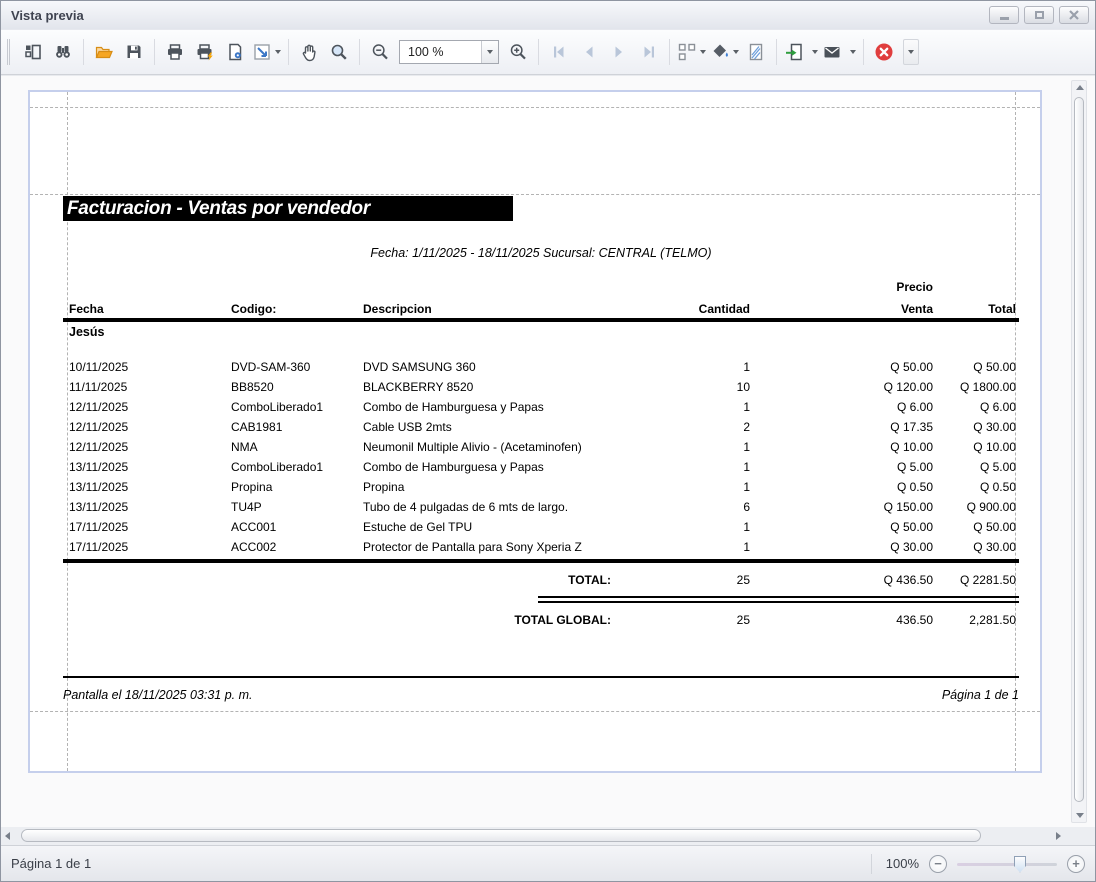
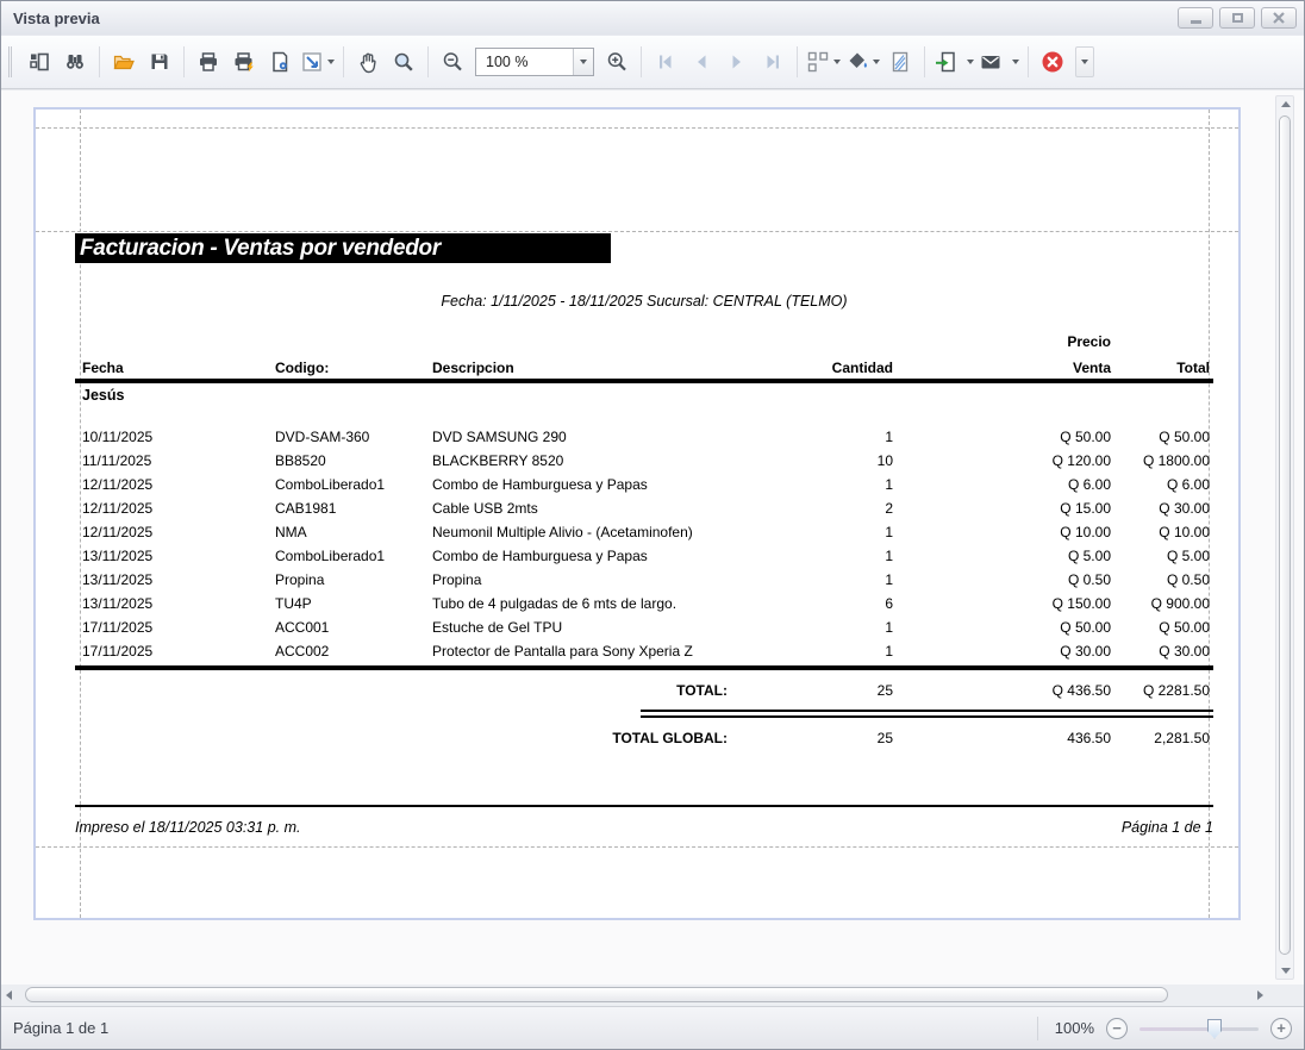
  Vista previa
  100 %
  Facturacion - Ventas por vendedor
  Fecha: 1/11/2025 - 18/11/2025 Sucursal: CENTRAL (TELMO)
  Precio
  Fecha
  Codigo:
  Descripcion
  Cantidad
  Venta
  Total
  Jesús
  10/11/2025
  DVD-SAM-360
- DVD SAMSUNG 360
+ DVD SAMSUNG 290
  1
  Q 50.00
  Q 50.00
  11/11/2025
  BB8520
  BLACKBERRY 8520
  10
  Q 120.00
  Q 1800.00
  12/11/2025
  ComboLiberado1
  Combo de Hamburguesa y Papas
  1
  Q 6.00
  Q 6.00
  12/11/2025
  CAB1981
  Cable USB 2mts
  2
- Q 17.35
+ Q 15.00
  Q 30.00
  12/11/2025
  NMA
  Neumonil Multiple Alivio - (Acetaminofen)
  1
  Q 10.00
  Q 10.00
  13/11/2025
  ComboLiberado1
  Combo de Hamburguesa y Papas
  1
  Q 5.00
  Q 5.00
  13/11/2025
  Propina
  Propina
  1
  Q 0.50
  Q 0.50
  13/11/2025
  TU4P
  Tubo de 4 pulgadas de 6 mts de largo.
  6
  Q 150.00
  Q 900.00
  17/11/2025
  ACC001
  Estuche de Gel TPU
  1
  Q 50.00
  Q 50.00
  17/11/2025
  ACC002
  Protector de Pantalla para Sony Xperia Z
  1
  Q 30.00
  Q 30.00
  TOTAL:
  25
  Q 436.50
  Q 2281.50
  TOTAL GLOBAL:
  25
  436.50
  2,281.50
- Pantalla el 18/11/2025 03:31 p. m.
+ Impreso el 18/11/2025 03:31 p. m.
  Página 1 de 1
  Página 1 de 1
  100%
  −
  +
